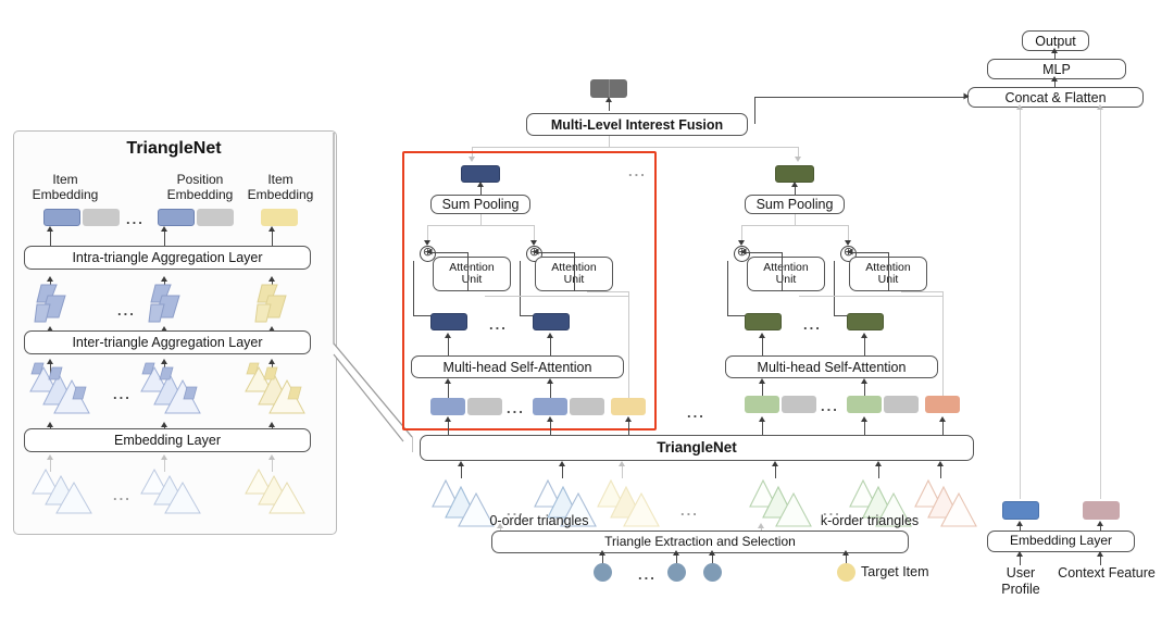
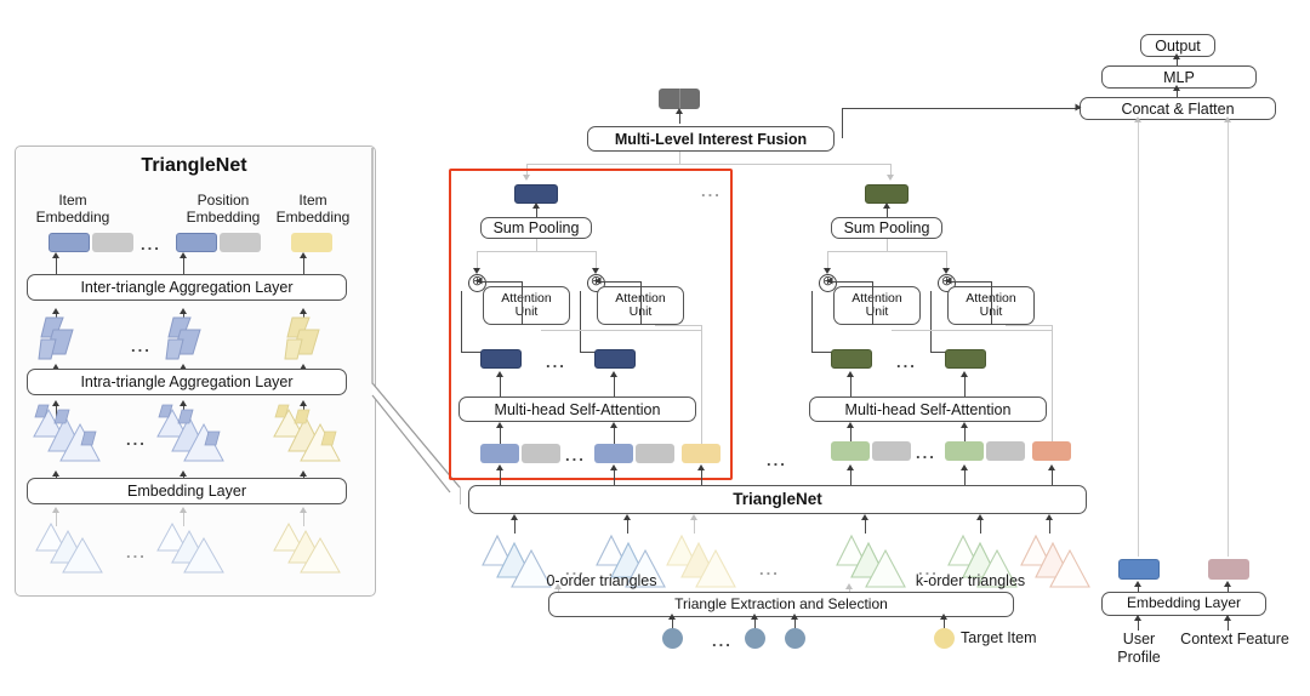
  TriangleNet
  Item
  Embedding
  Position
  Embedding
  Item
  Embedding
  ...
- Intra-triangle Aggregation Layer
+ Inter-triangle Aggregation Layer
  ...
- Inter-triangle Aggregation Layer
+ Intra-triangle Aggregation Layer
  ...
  Embedding Layer
  ...
  Output
  MLP
  Concat & Flatten
  Multi-Level Interest Fusion
  Sum Pooling
  Attntion
  Unit
  Attetion
  Unit
  ...
  Multi-head Self-Attention
  ...
  ...
  ...
  Sum Pooling
  Attntion
  Unit
  Attetion
  Unit
  ...
  Multi-head Self-Attention
  ...
  TriangleNet
  ...
  ...
  ...
  0-order triangles
  k-order triangles
  Triangle Extraction and Selection
  ...
  Target Item
  Embedding Layer
  User
  Profile
  Context Feature
